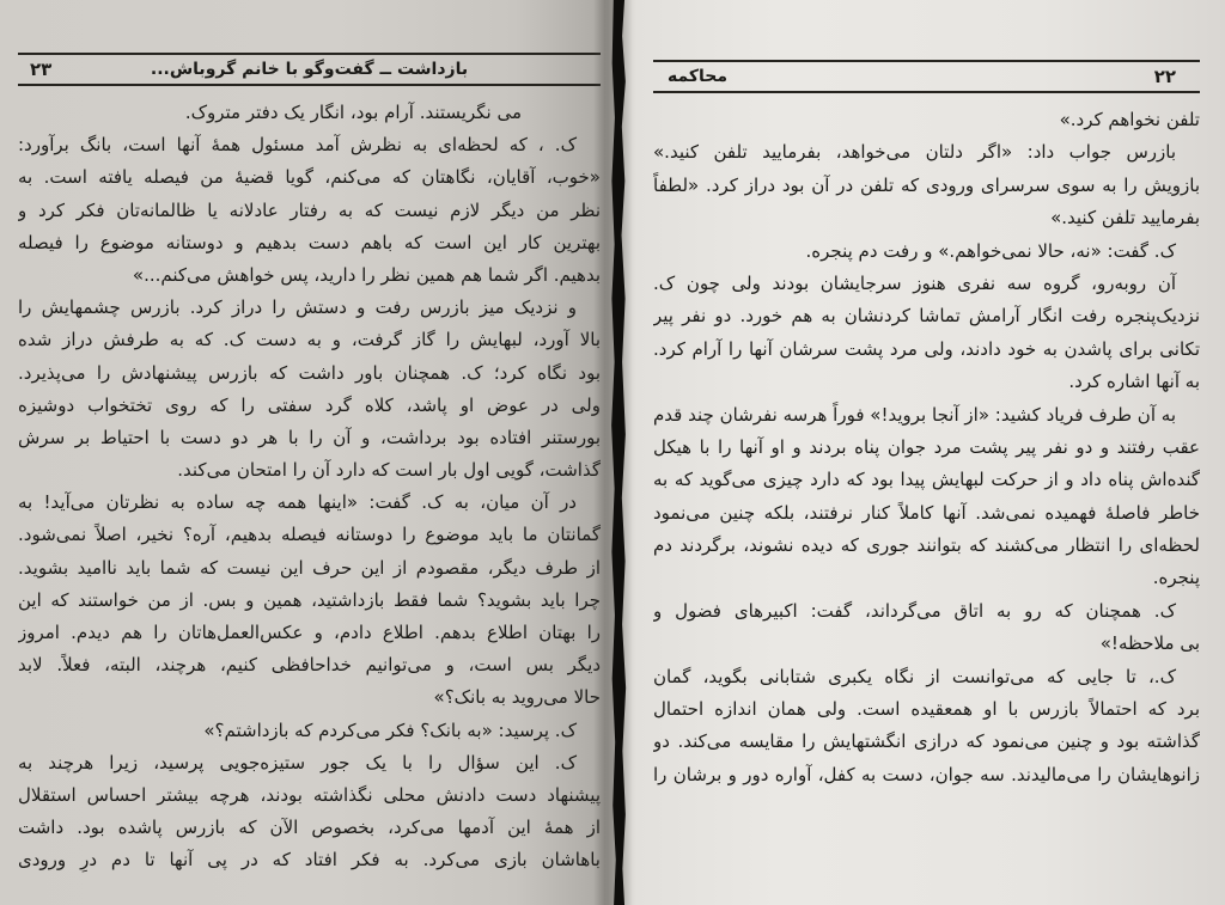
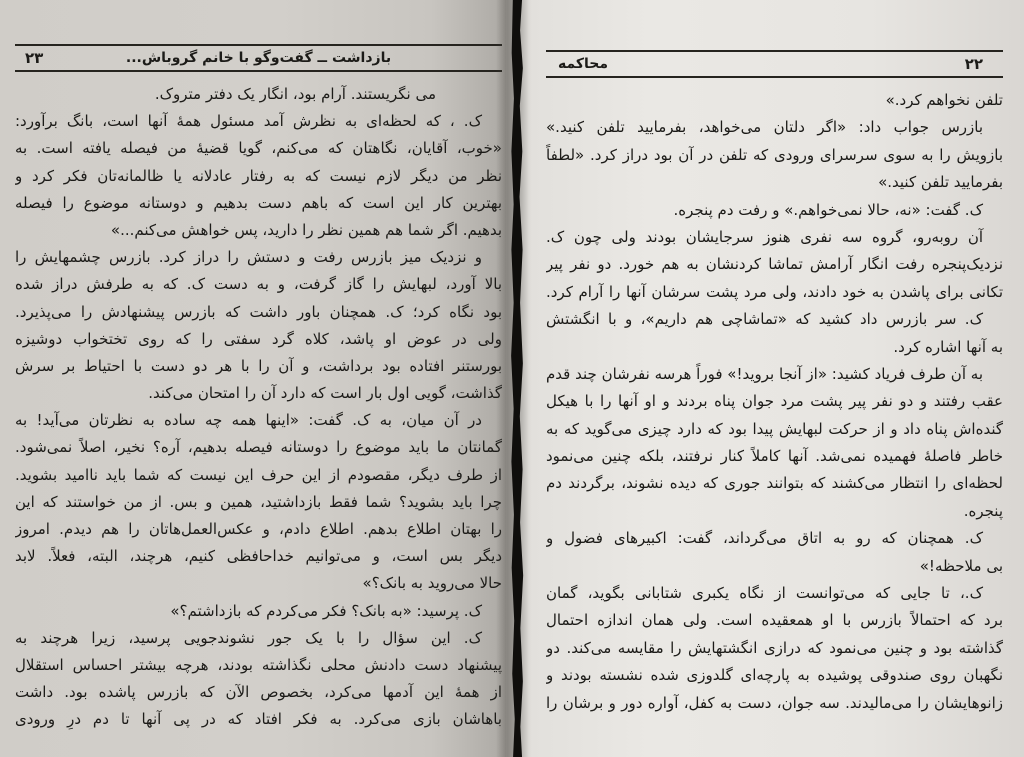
  ۲۳
  بازداشت ــ گفت‌وگو با خانم گروباش...
  می نگریستند. آرام بود، انگار یک دفتر متروک.
  ک. ، که لحظه‌ای به نظرش آمد مسئول همهٔ آنها است، بانگ برآورد:
  خوب، آقایان، نگاهتان که می‌کنم، گویا قضیهٔ من فیصله یافته است. به
  ظر من دیگر لازم نیست که به رفتار عادلانه یا ظالمانه‌تان فکر کرد و
  هترین کار این است که باهم دست بدهیم و دوستانه موضوع را فیصله
  دهیم. اگر شما هم همین نظر را دارید، پس خواهش می‌کنم...»
  و نزدیک میز بازرس رفت و دستش را دراز کرد. بازرس چشمهایش را
  لا آورد، لبهایش را گاز گرفت، و به دست ک. که به طرفش دراز شده
  ود نگاه کرد؛ ک. همچنان باور داشت که بازرس پیشنهادش را می‌پذیرد.
  لی در عوض او پاشد، کلاه گرد سفتی را که روی تختخواب دوشیزه
  ورستنر افتاده بود برداشت، و آن را با هر دو دست با احتیاط بر سرش
  ذاشت، گویی اول بار است که دارد آن را امتحان می‌کند.
  در آن میان، به ک. گفت: «اینها همه چه ساده به نظرتان می‌آید! به
  مانتان ما باید موضوع را دوستانه فیصله بدهیم، آره؟ نخیر، اصلاً نمی‌شود.
  ز طرف دیگر، مقصودم از این حرف این نیست که شما باید ناامید بشوید.
  را باید بشوید؟ شما فقط بازداشتید، همین و بس. از من خواستند که این
  ا بهتان اطلاع بدهم. اطلاع دادم، و عکس‌العمل‌هاتان را هم دیدم. امروز
  یگر بس است، و می‌توانیم خداحافظی کنیم، هرچند، البته، فعلاً. لابد
  الا می‌روید به بانک؟»
  ک. پرسید: «به بانک؟ فکر می‌کردم که بازداشتم؟»
- ک. این سؤال را با یک جور ستیزه‌جویی پرسید، زیرا هرچند به
+ ک. این سؤال را با یک جور نشوند‌جویی پرسید، زیرا هرچند به
  شنهاد دست دادنش محلی نگذاشته بودند، هرچه بیشتر احساس استقلال
  ز همهٔ این آدمها می‌کرد، بخصوص الآن که بازرس پاشده بود. داشت
  هاشان بازی می‌کرد. به فکر افتاد که در پی آنها تا دم درِ ورودی
  محاکمه
  ۲۲
  تلفن نخواهم کرد.»
  بازرس جواب داد: «اگر دلتان می‌خواهد، بفرمایید تلفن کنید.»
  بازویش را به سوی سرسرای ورودی که تلفن در آن بود دراز کرد. «لطفاً
  بفرمایید تلفن کنید.»
  ک. گفت: «نه، حالا نمی‌خواهم.» و رفت دم پنجره.
  آن روبه‌رو، گروه سه نفری هنوز سرجایشان بودند ولی چون ک.
  نزدیک‌پنجره رفت انگار آرامش تماشا کردنشان به هم خورد. دو نفر پیر
  تکانی برای پاشدن به خود دادند، ولی مرد پشت سرشان آنها را آرام کرد.
+ ک. سر بازرس داد کشید که «تماشاچی هم داریم»، و با انگشتش
  به آنها اشاره کرد.
  به آن طرف فریاد کشید: «از آنجا بروید!» فوراً هرسه نفرشان چند قدم
  عقب رفتند و دو نفر پیر پشت مرد جوان پناه بردند و او آنها را با هیکل
  گنده‌اش پناه داد و از حرکت لبهایش پیدا بود که دارد چیزی می‌گوید که به
  خاطر فاصلهٔ فهمیده نمی‌شد. آنها کاملاً کنار نرفتند، بلکه چنین می‌نمود
  لحظه‌ای را انتظار می‌کشند که بتوانند جوری که دیده نشوند، برگردند دم
  پنجره.
  ک. همچنان که رو به اتاق می‌گرداند، گفت: اکبیرهای فضول و
  بی ملاحظه!»
  ک.، تا جایی که می‌توانست از نگاه یکبری شتابانی بگوید، گمان
  برد که احتمالاً بازرس با او همعقیده است. ولی همان اندازه احتمال
  گذاشته بود و چنین می‌نمود که درازی انگشتهایش را مقایسه می‌کند. دو
+ نگهبان روی صندوقی پوشیده به پارچه‌ای گلدوزی شده نشسته بودند و
  زانوهایشان را می‌مالیدند. سه جوان، دست به کفل، آواره دور و برشان را
